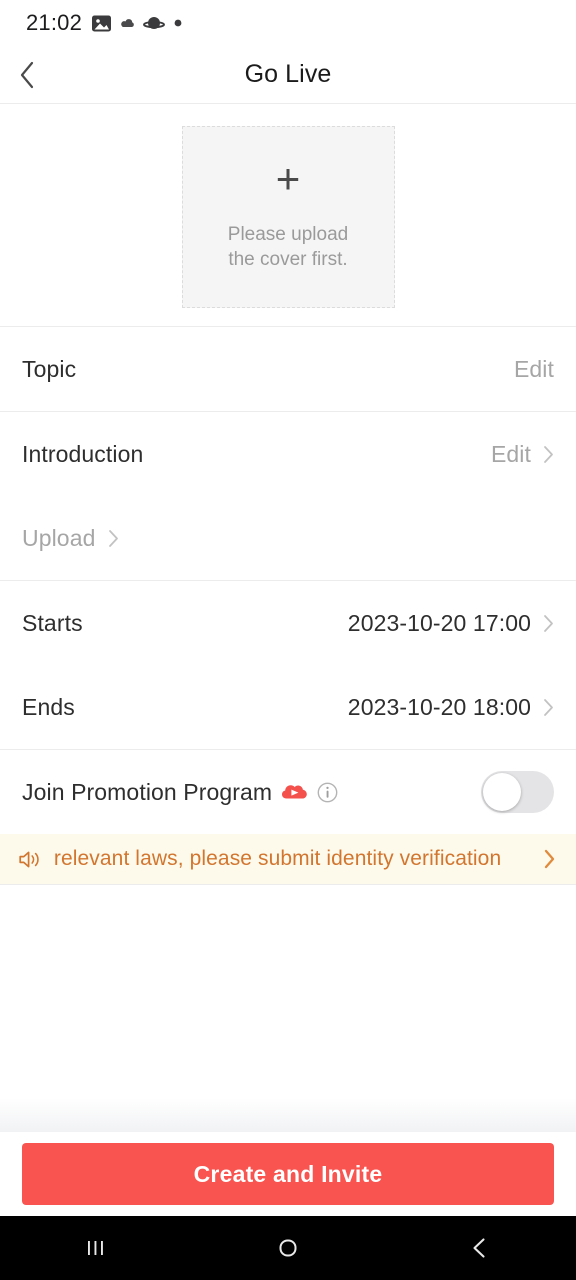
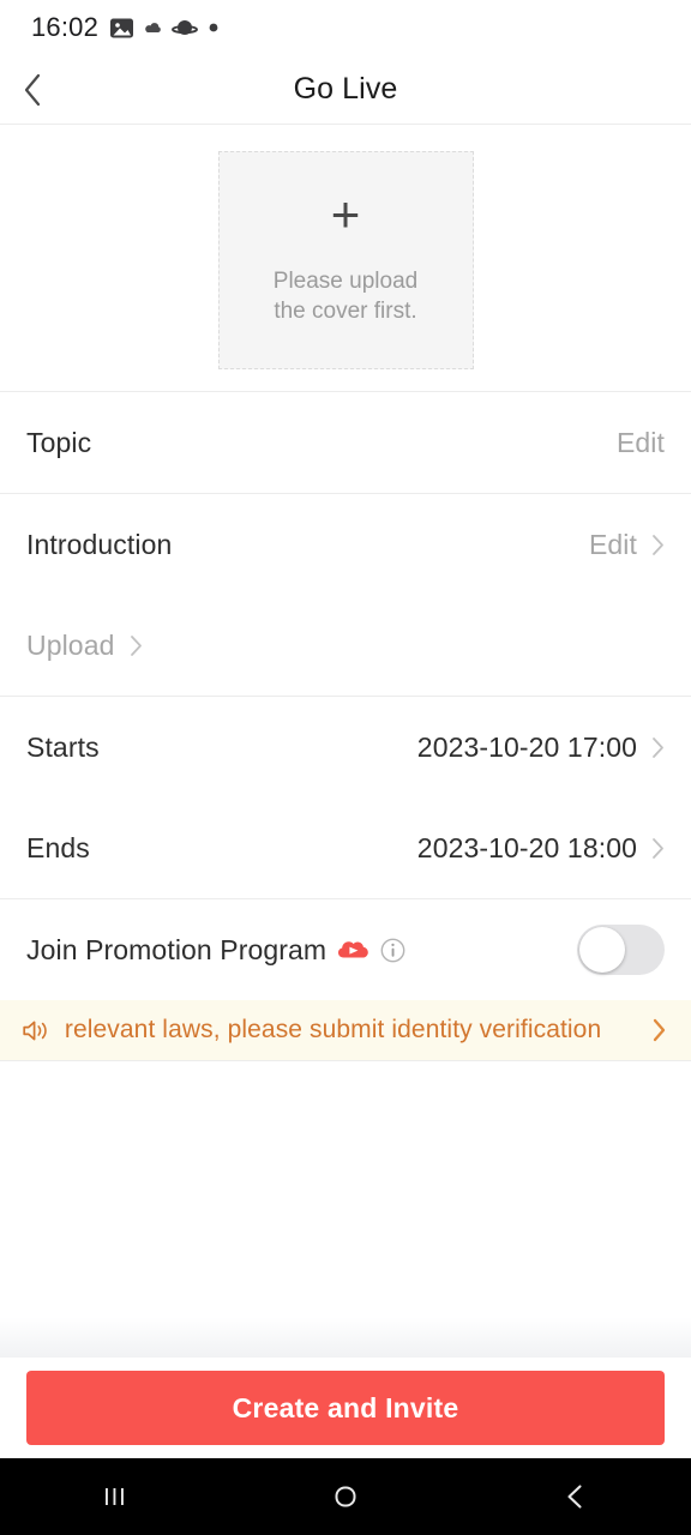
- 21:02
+ 16:02
  Go Live
  +
  Please upload
  the cover first.
  Topic
  Edit
  Introduction
  Edit
  Upload
  Starts
  2023-10-20 17:00
  Ends
  2023-10-20 18:00
  Join Promotion Program
  relevant laws, please submit identity verification
  Create and Invite
